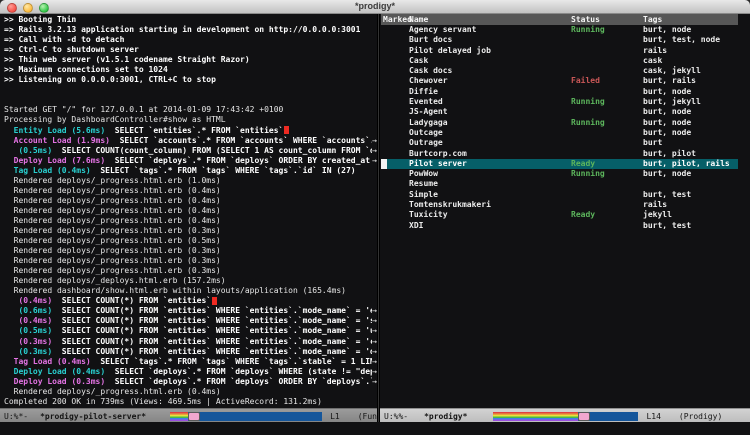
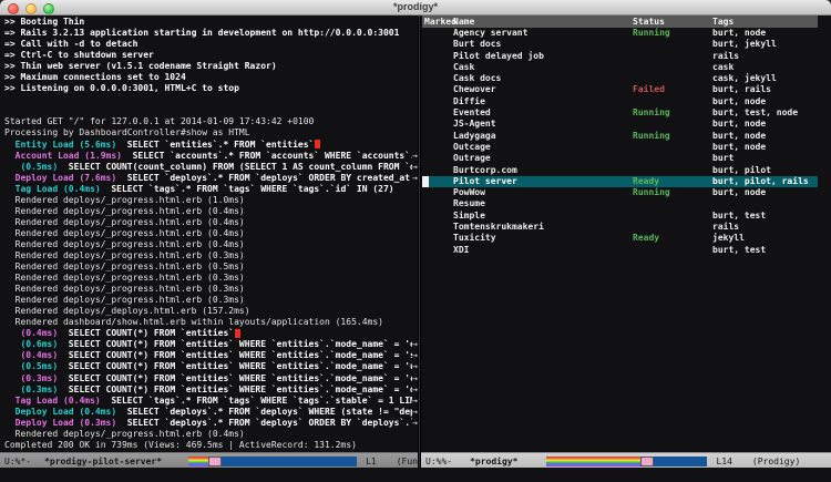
  *prodigy*
  >> Booting Thin
  => Rails 3.2.13 application starting in development on http://0.0.0.0:3001
  => Call with -d to detach
  => Ctrl-C to shutdown server
  >> Thin web server (v1.5.1 codename Straight Razor)
  >> Maximum connections set to 1024
- >> Listening on 0.0.0.0:3001, CTRL+C to stop
+ >> Listening on 0.0.0.0:3001, HTML+C to stop
  Started GET "/" for 127.0.0.1 at 2014-01-09 17:43:42 +0100
  Processing by DashboardController#show as HTML
  Entity Load (5.6ms) SELECT `entities`.* FROM `entities`
  Account Load (1.9ms) SELECT `accounts`.* FROM `accounts` WHERE `accounts`
  →
  (0.5ms) SELECT COUNT(count_column) FROM (SELECT 1 AS count_column FROM `
  →
  Deploy Load (7.6ms) SELECT `deploys`.* FROM `deploys` ORDER BY created_at
  →
  Tag Load (0.4ms) SELECT `tags`.* FROM `tags` WHERE `tags`.`id` IN (27)
  Rendered deploys/_progress.html.erb (1.0ms)
  Rendered deploys/_progress.html.erb (0.4ms)
  Rendered deploys/_progress.html.erb (0.4ms)
  Rendered deploys/_progress.html.erb (0.4ms)
  Rendered deploys/_progress.html.erb (0.4ms)
  Rendered deploys/_progress.html.erb (0.3ms)
  Rendered deploys/_progress.html.erb (0.5ms)
  Rendered deploys/_progress.html.erb (0.3ms)
  Rendered deploys/_progress.html.erb (0.3ms)
  Rendered deploys/_progress.html.erb (0.3ms)
  Rendered deploys/_deploys.html.erb (157.2ms)
  Rendered dashboard/show.html.erb within layouts/application (165.4ms)
  (0.4ms) SELECT COUNT(*) FROM `entities`
  (0.6ms) SELECT COUNT(*) FROM `entities` WHERE `entities`.`mode_name` = '
  →
  (0.4ms) SELECT COUNT(*) FROM `entities` WHERE `entities`.`mode_name` = '
  →
  (0.5ms) SELECT COUNT(*) FROM `entities` WHERE `entities`.`mode_name` = '
  →
  (0.3ms) SELECT COUNT(*) FROM `entities` WHERE `entities`.`mode_name` = '
  →
  (0.3ms) SELECT COUNT(*) FROM `entities` WHERE `entities`.`mode_name` = '
  →
  Tag Load (0.4ms) SELECT `tags`.* FROM `tags` WHERE `tags`.`stable` = 1 LI
  →
  Deploy Load (0.4ms) SELECT `deploys`.* FROM `deploys` WHERE (state != "de
  →
  Deploy Load (0.3ms) SELECT `deploys`.* FROM `deploys` ORDER BY `deploys`.
  →
  Rendered deploys/_progress.html.erb (0.4ms)
  Completed 200 OK in 739ms (Views: 469.5ms | ActiveRecord: 131.2ms)
  Marked
  Name
  Status
  Tags
  Agency servant
  Running
  burt, node
  Burt docs
- burt, test, node
+ burt, jekyll
  Pilot delayed job
  rails
  Cask
  cask
  Cask docs
  cask, jekyll
  Chewover
  Failed
  burt, rails
  Diffie
  burt, node
  Evented
  Running
- burt, jekyll
+ burt, test, node
  JS-Agent
  burt, node
  Ladygaga
  Running
  burt, node
  Outcage
  burt, node
  Outrage
  burt
  Burtcorp.com
  burt, pilot
  Pilot server
  Ready
  burt, pilot, rails
  PowWow
  Running
  burt, node
  Resume
  Simple
  burt, test
  Tomtenskrukmakeri
  rails
  Tuxicity
  Ready
  jekyll
  XDI
  burt, test
  U:%*-
  *prodigy-pilot-server*
  L1
  U:%%-
  *prodigy*
  L14
  (Prodigy)
